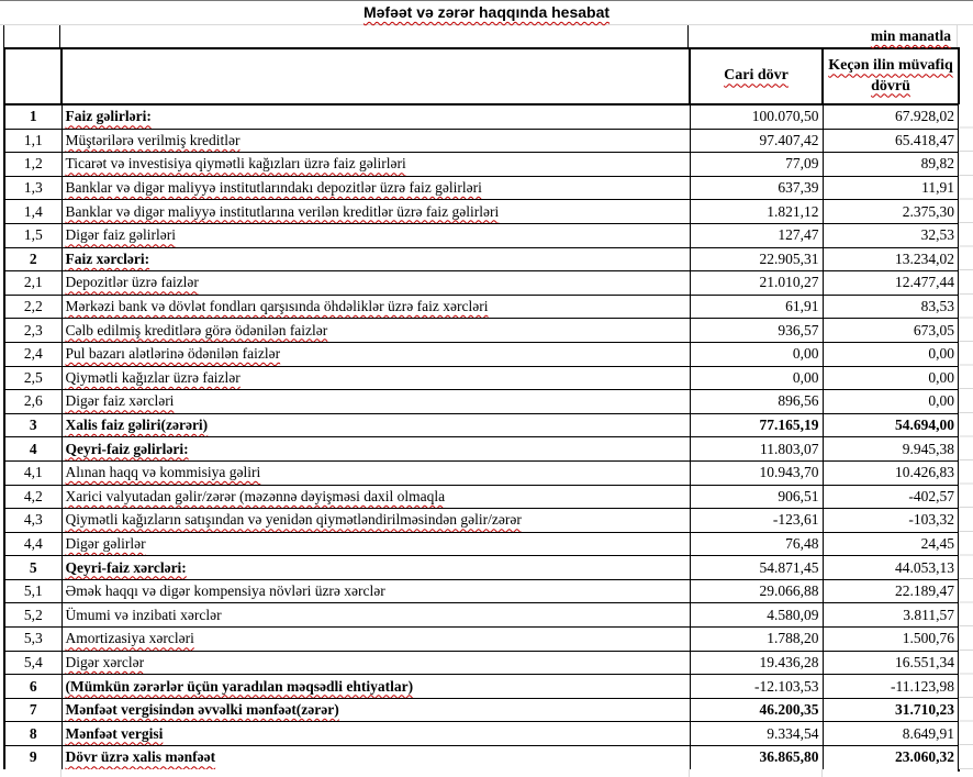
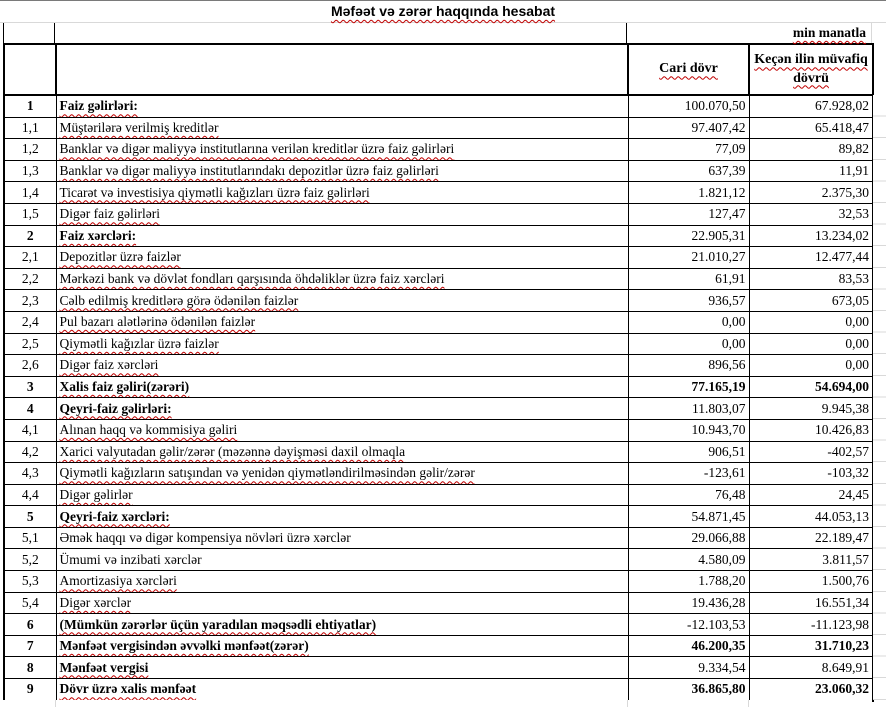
  Məfəət və zərər haqqında hesabat
  min manatla
  		Cari dövr	Keçən ilin müvafiq dövrü
  1	Faiz gəlirləri:	100.070,50	67.928,02
  1,1	Müştərilərə verilmiş kreditlər	97.407,42	65.418,47
- 1,2	Ticarət və investisiya qiymətli kağızları üzrə faiz gəlirləri	77,09	89,82
+ 1,2	Banklar və digər maliyyə institutlarına verilən kreditlər üzrə faiz gəlirləri	77,09	89,82
  1,3	Banklar və digər maliyyə institutlarındakı depozitlər üzrə faiz gəlirləri	637,39	11,91
- 1,4	Banklar və digər maliyyə institutlarına verilən kreditlər üzrə faiz gəlirləri	1.821,12	2.375,30
+ 1,4	Ticarət və investisiya qiymətli kağızları üzrə faiz gəlirləri	1.821,12	2.375,30
  1,5	Digər faiz gəlirləri	127,47	32,53
  2	Faiz xərcləri:	22.905,31	13.234,02
  2,1	Depozitlər üzrə faizlər	21.010,27	12.477,44
  2,2	Mərkəzi bank və dövlət fondları qarşısında öhdəliklər üzrə faiz xərcləri	61,91	83,53
  2,3	Cəlb edilmiş kreditlərə görə ödənilən faizlər	936,57	673,05
  2,4	Pul bazarı alətlərinə ödənilən faizlər	0,00	0,00
  2,5	Qiymətli kağızlar üzrə faizlər	0,00	0,00
  2,6	Digər faiz xərcləri	896,56	0,00
  3	Xalis faiz gəliri(zərəri)	77.165,19	54.694,00
  4	Qeyri-faiz gəlirləri:	11.803,07	9.945,38
  4,1	Alınan haqq və kommisiya gəliri	10.943,70	10.426,83
  4,2	Xarici valyutadan gəlir/zərər (məzənnə dəyişməsi daxil olmaqla	906,51	-402,57
  4,3	Qiymətli kağızların satışından və yenidən qiymətləndirilməsindən gəlir/zərər	-123,61	-103,32
  4,4	Digər gəlirlər	76,48	24,45
  5	Qeyri-faiz xərcləri:	54.871,45	44.053,13
  5,1	Əmək haqqı və digər kompensiya növləri üzrə xərclər	29.066,88	22.189,47
  5,2	Ümumi və inzibati xərclər	4.580,09	3.811,57
  5,3	Amortizasiya xərcləri	1.788,20	1.500,76
  5,4	Digər xərclər	19.436,28	16.551,34
  6	(Mümkün zərərlər üçün yaradılan məqsədli ehtiyatlar)	-12.103,53	-11.123,98
  7	Mənfəət vergisindən əvvəlki mənfəət(zərər)	46.200,35	31.710,23
  8	Mənfəət vergisi	9.334,54	8.649,91
  9	Dövr üzrə xalis mənfəət	36.865,80	23.060,32
